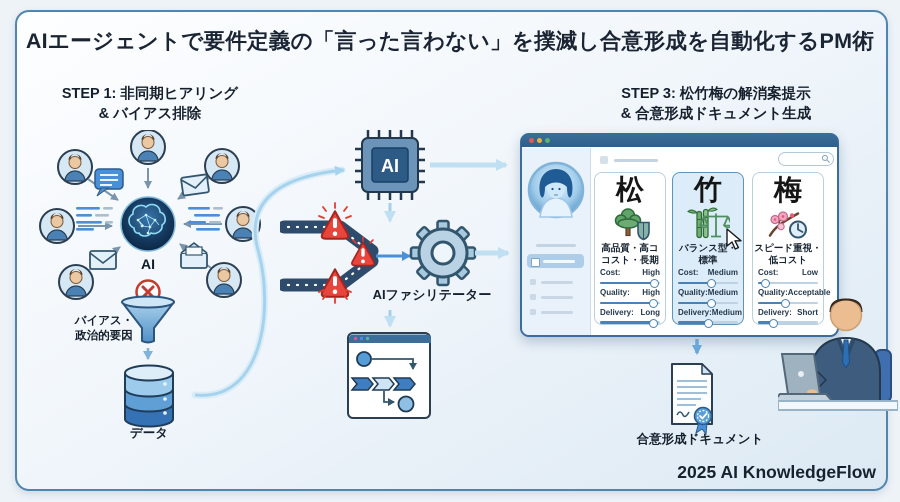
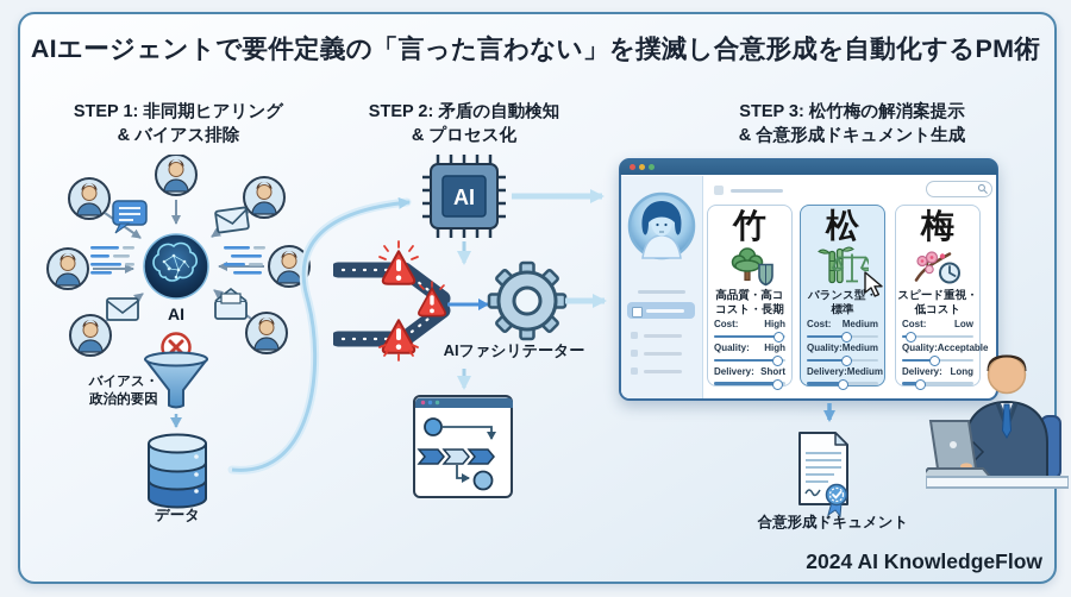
  AIエージェントで要件定義の「言った言わない」を撲滅し合意形成を自動化するPM術
  STEP 1: 非同期ヒアリング
  & バイアス排除
+ STEP 2: 矛盾の自動検知
+ & プロセス化
  STEP 3: 松竹梅の解消案提示
  & 合意形成ドキュメント生成
  AI
  バイアス・
  政治的要因
  データ
  AI
  AIファシリテーター
- 松
+ 竹
  高品質・高コ
  コスト・長期
  Cost:
  High
  Quality:
  High
  Delivery:
- Long
+ Short
- 竹
+ 松
  バランス型・
  標準
  Cost:
  Medium
  Quality:
  Medium
  Delivery:
  Medium
  梅
  スピード重視・
  低コスト
  Cost:
  Low
  Quality:
  Acceptable
  Delivery:
- Short
+ Long
  合意形成ドキュメント
- 2025 AI KnowledgeFlow
+ 2024 AI KnowledgeFlow
